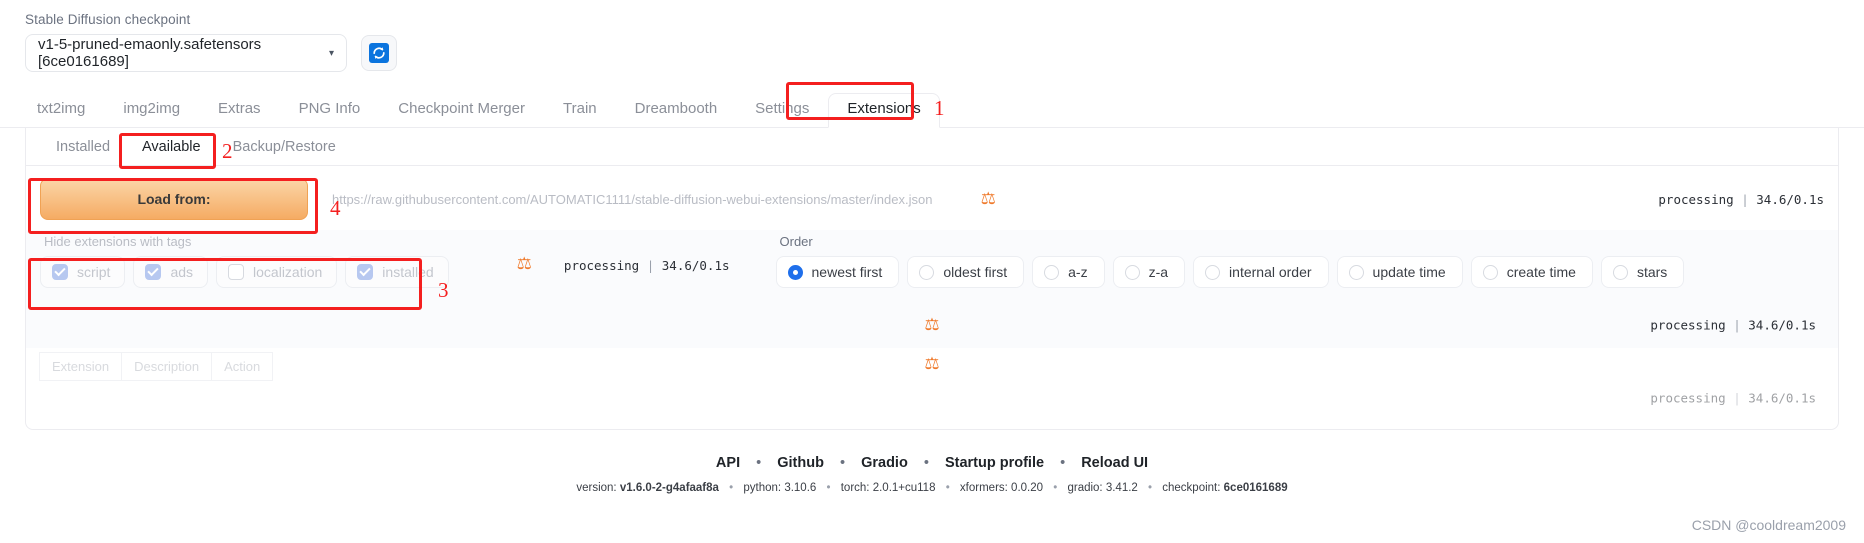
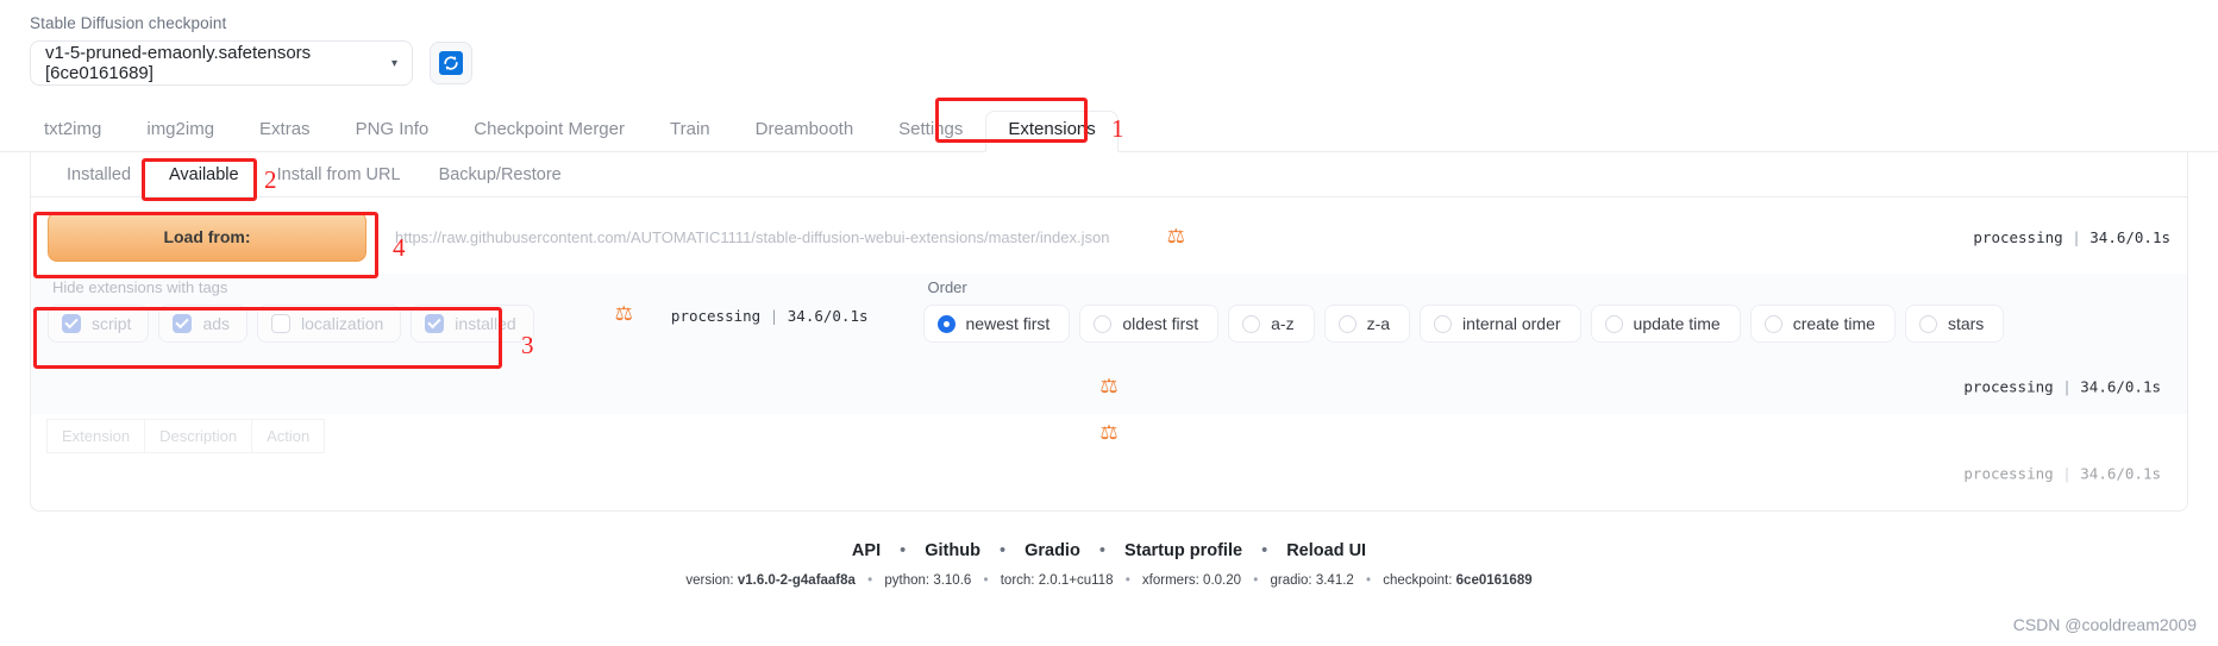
  Stable Diffusion checkpoint
  v1-5-pruned-emaonly.safetensors [6ce0161689]
  ▾
  txt2img
  img2img
  Extras
  PNG Info
  Checkpoint Merger
  Train
  Dreambooth
  Settings
  Extensions
  Installed
  Available
+ Install from URL
  Backup/Restore
  Load from:
  https://raw.githubusercontent.com/AUTOMATIC1111/stable-diffusion-webui-extensions/master/index.json
  ⚖
  processing | 34.6/0.1s
  Hide extensions with tags
  script
  ads
  localization
  installed
  ⚖
  processing | 34.6/0.1s
  Order
  newest first
  oldest first
  a-z
  z-a
  internal order
  update time
  create time
  stars
  ⚖
  processing | 34.6/0.1s
  Extension
  Description
  Action
  ⚖
  processing | 34.6/0.1s
  API • Github • Gradio • Startup profile • Reload UI
  version: v1.6.0-2-g4afaaf8a • python: 3.10.6 • torch: 2.0.1+cu118 • xformers: 0.0.20 • gradio: 3.41.2 • checkpoint: 6ce0161689
  CSDN @cooldream2009
  1
  2
  3
  4
